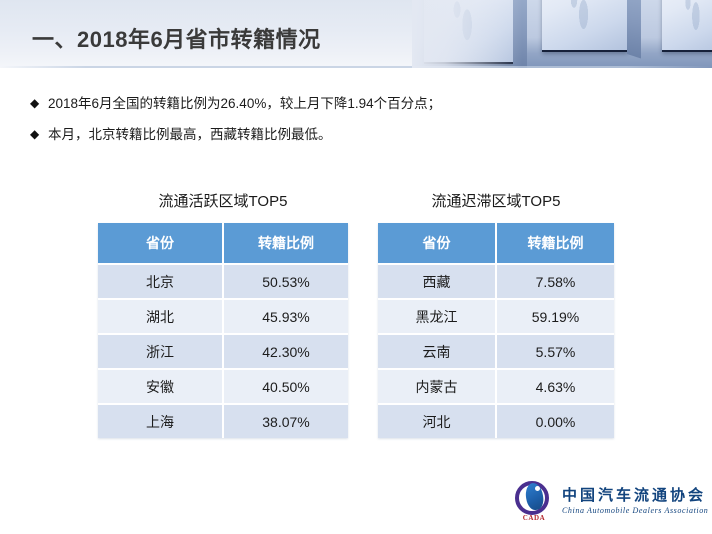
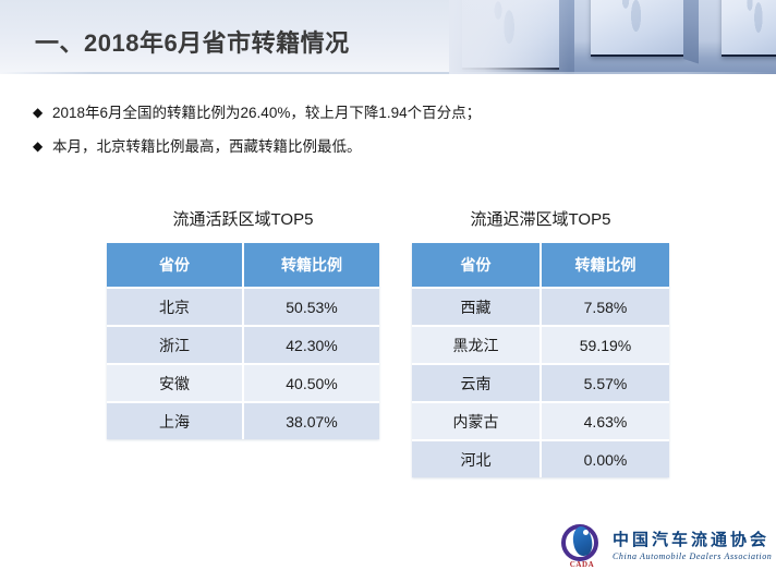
  一、2018年6月省市转籍情况
  ◆
  2018年6月全国的转籍比例为26.40%，较上月下降1.94个百分点；
  ◆
  本月，北京转籍比例最高，西藏转籍比例最低。
  流通活跃区域TOP5
  省份	转籍比例
  北京	50.53%
- 湖北	45.93%
  浙江	42.30%
  安徽	40.50%
  上海	38.07%
  流通迟滞区域TOP5
  省份	转籍比例
  西藏	7.58%
  黑龙江	59.19%
  云南	5.57%
  内蒙古	4.63%
  河北	0.00%
  CADA
  中国汽车流通协会
  China Automobile Dealers Association
